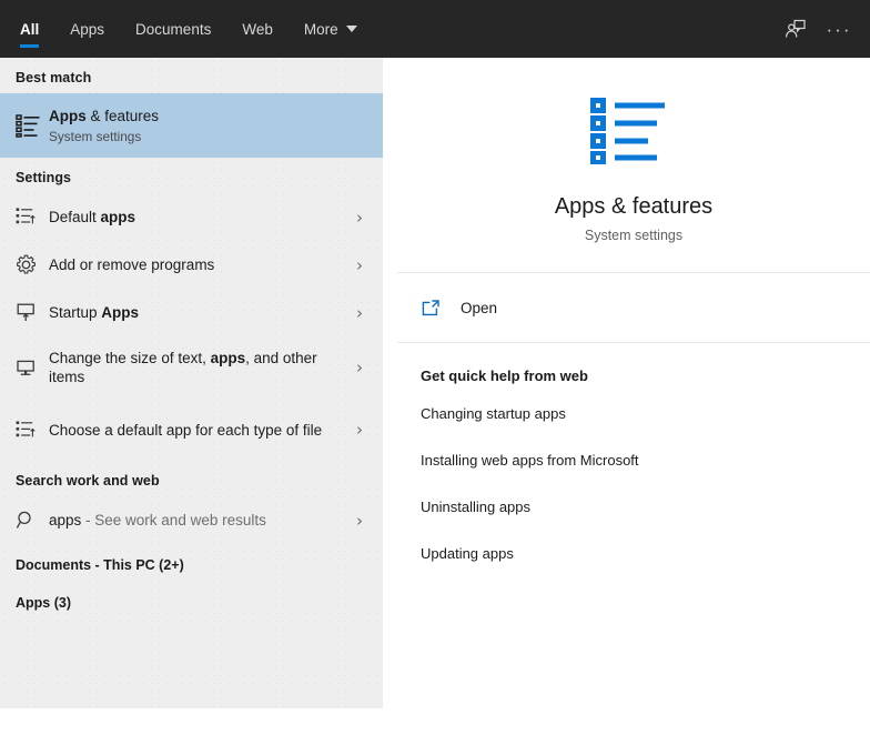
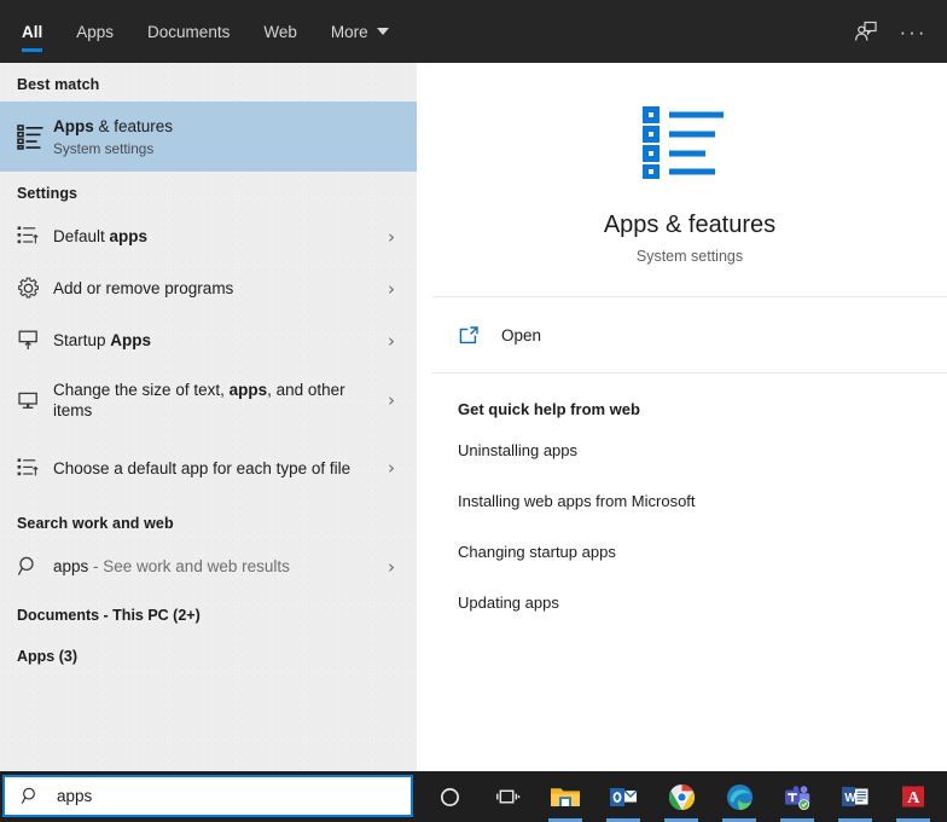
  All
  Apps
  Documents
  Web
  More
  ···
  Best match
  Apps & features
  System settings
  Settings
  Default apps
  ›
  Add or remove programs
  ›
  Startup Apps
  ›
  Change the size of text, apps, and other items
  ›
  Choose a default app for each type of file
  ›
  Search work and web
  apps - See work and web results
  ›
  Documents - This PC (2+)
  Apps (3)
  Apps & features
  System settings
  Open
  Get quick help from web
- Changing startup apps
+ Uninstalling apps
  Installing web apps from Microsoft
- Uninstalling apps
+ Changing startup apps
  Updating apps
+ apps
+ W
+ A
